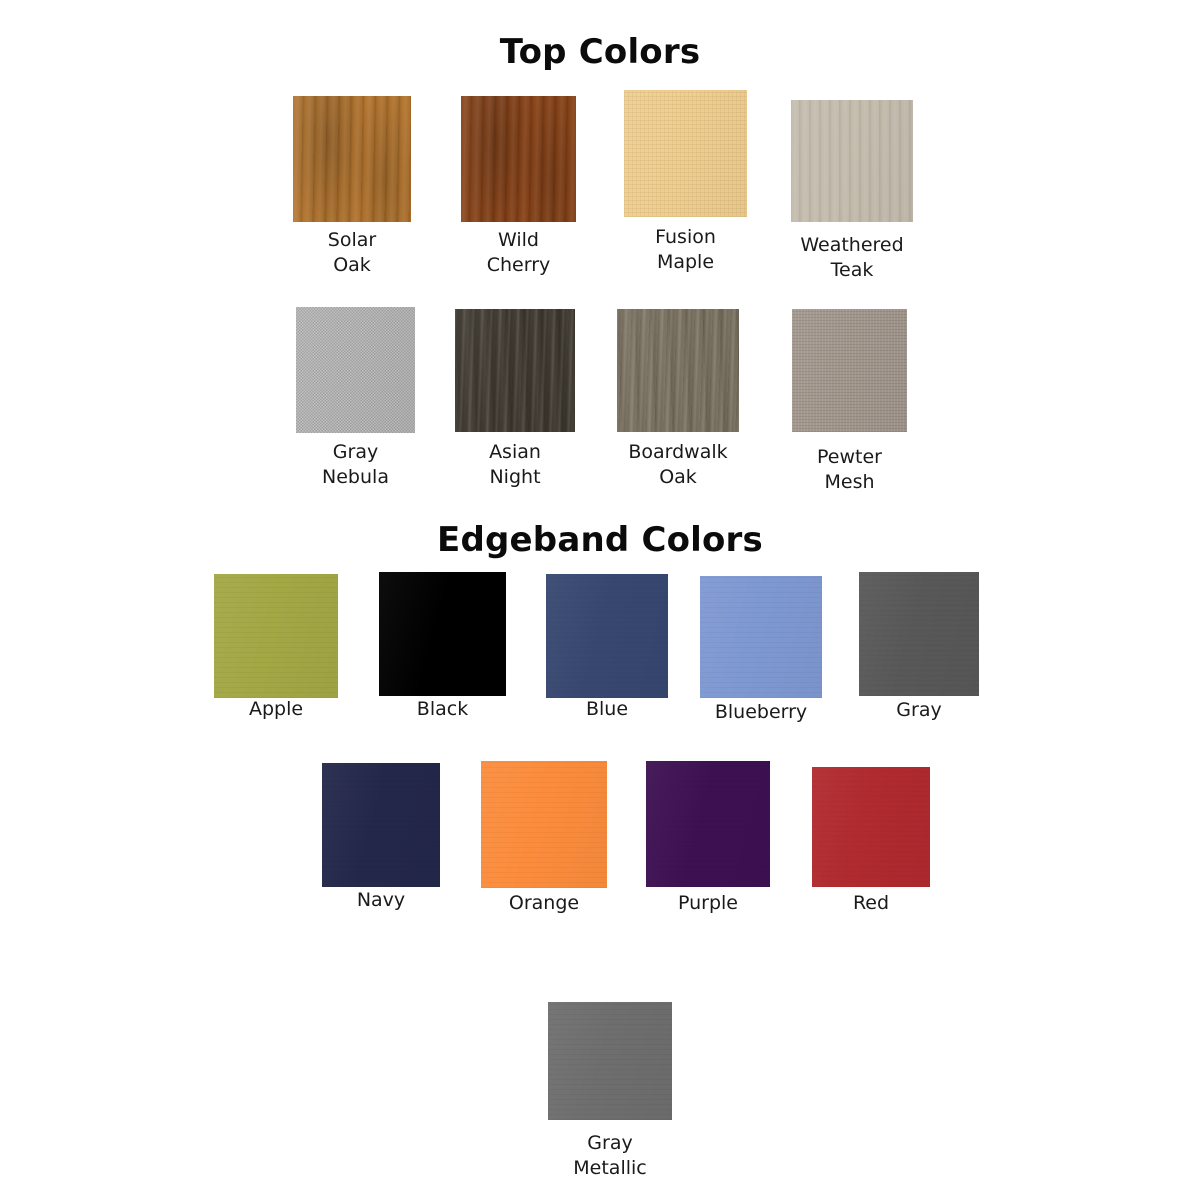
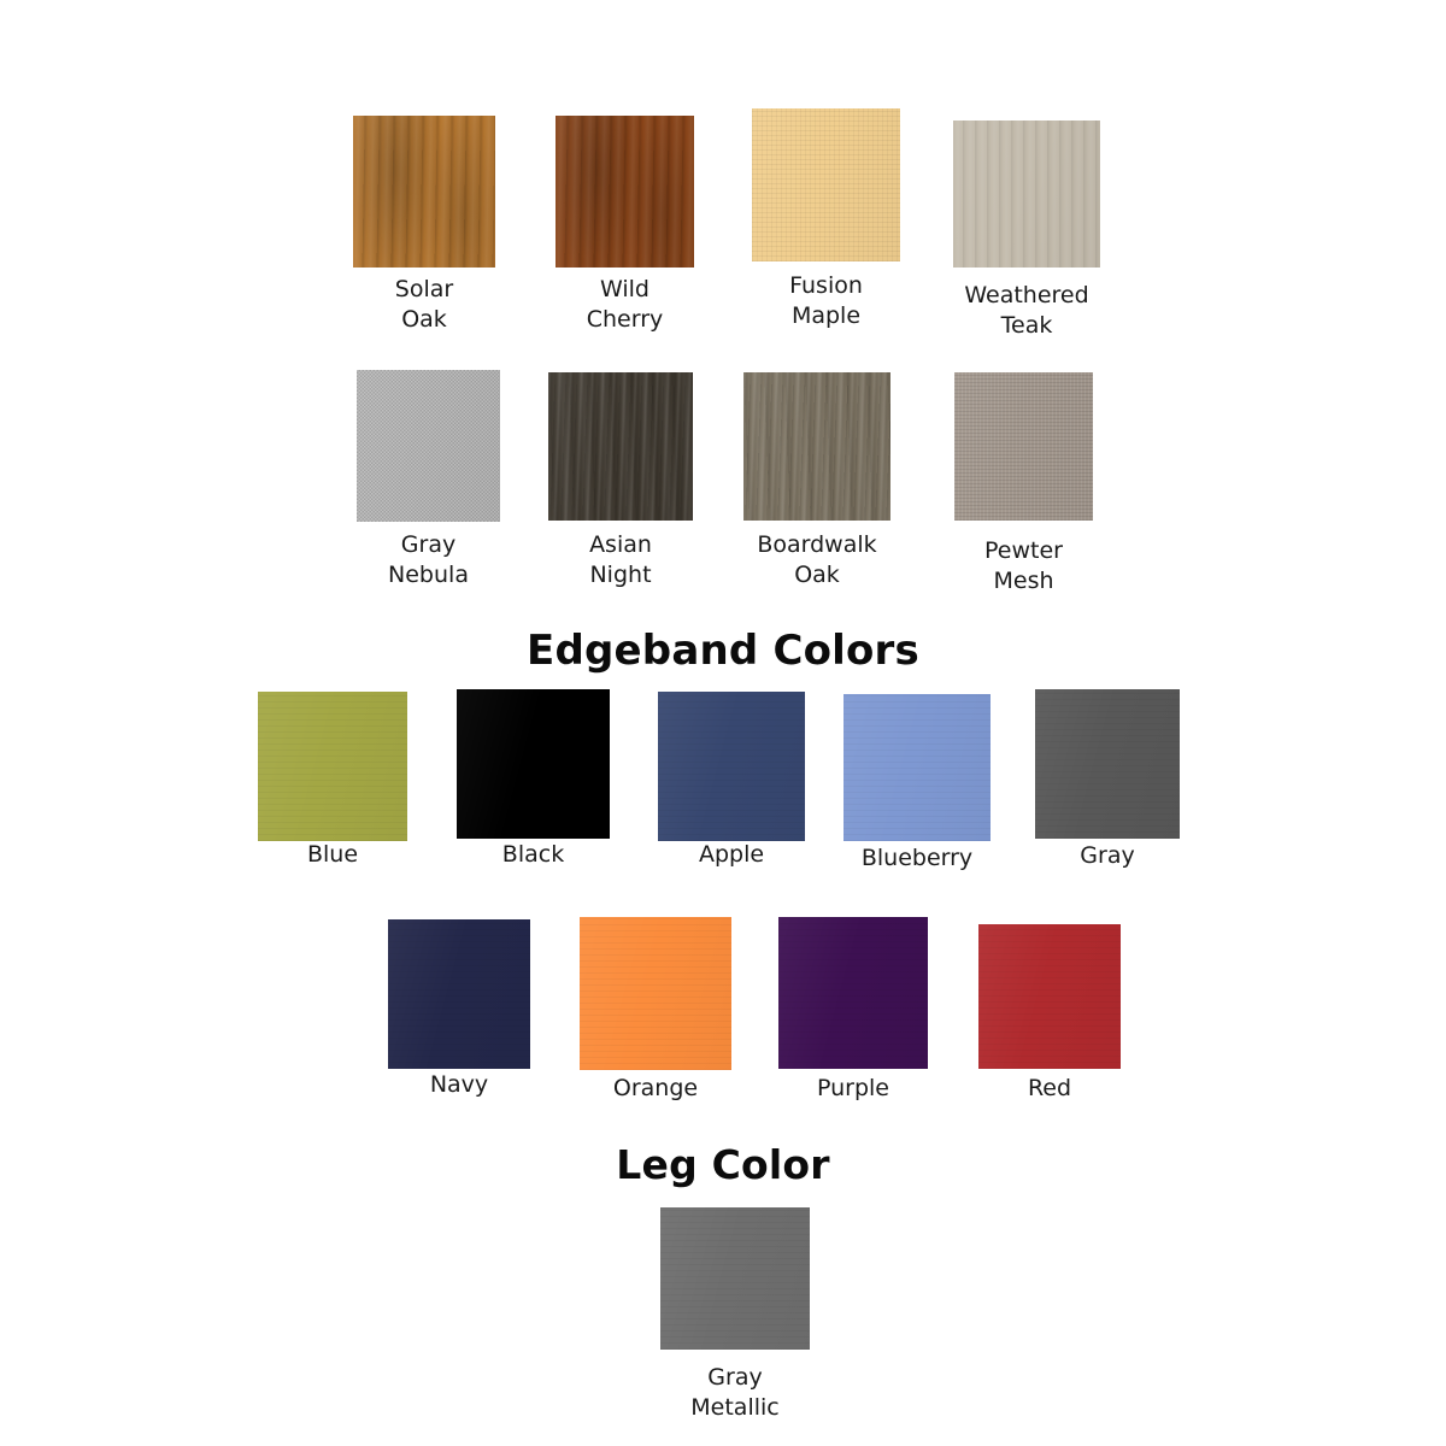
- Top Colors
  Solar
  Oak
  Wild
  Cherry
  Fusion
  Maple
  Weathered
  Teak
  Gray
  Nebula
  Asian
  Night
  Boardwalk
  Oak
  Pewter
  Mesh
  Edgeband Colors
- Apple
+ Blue
  Black
- Blue
+ Apple
  Blueberry
  Gray
  Navy
  Orange
  Purple
  Red
+ Leg Color
  Gray Metallic
